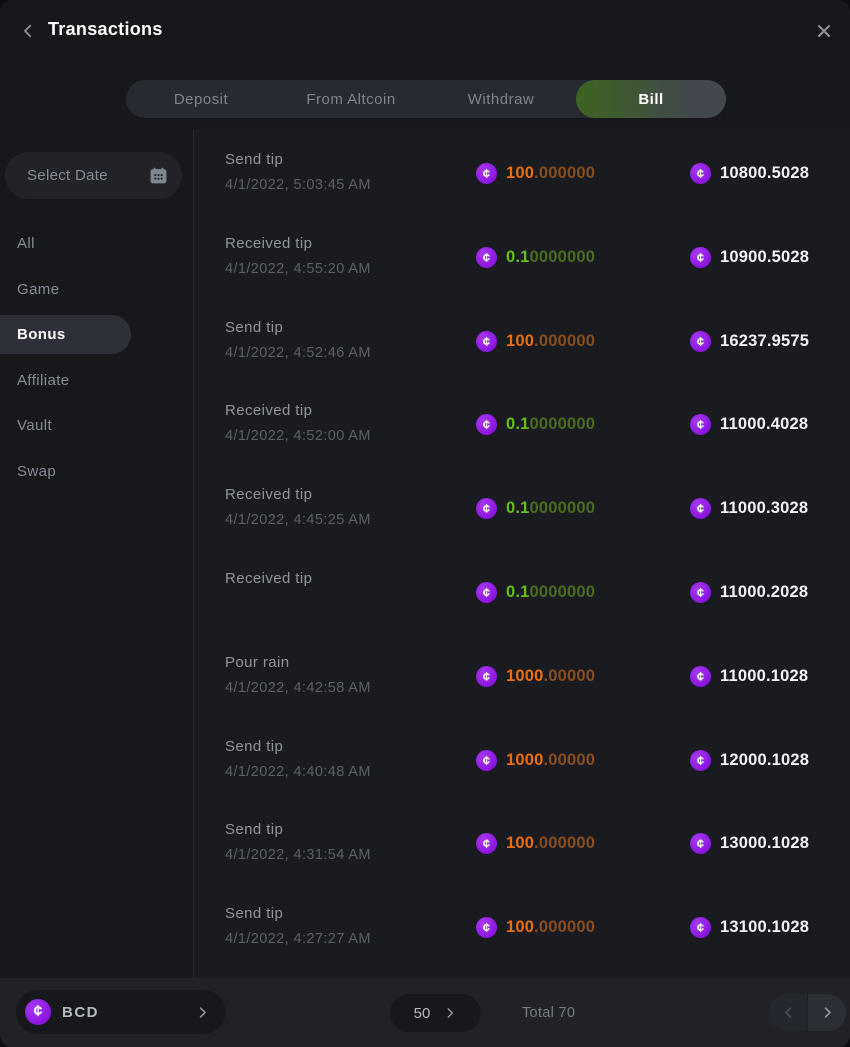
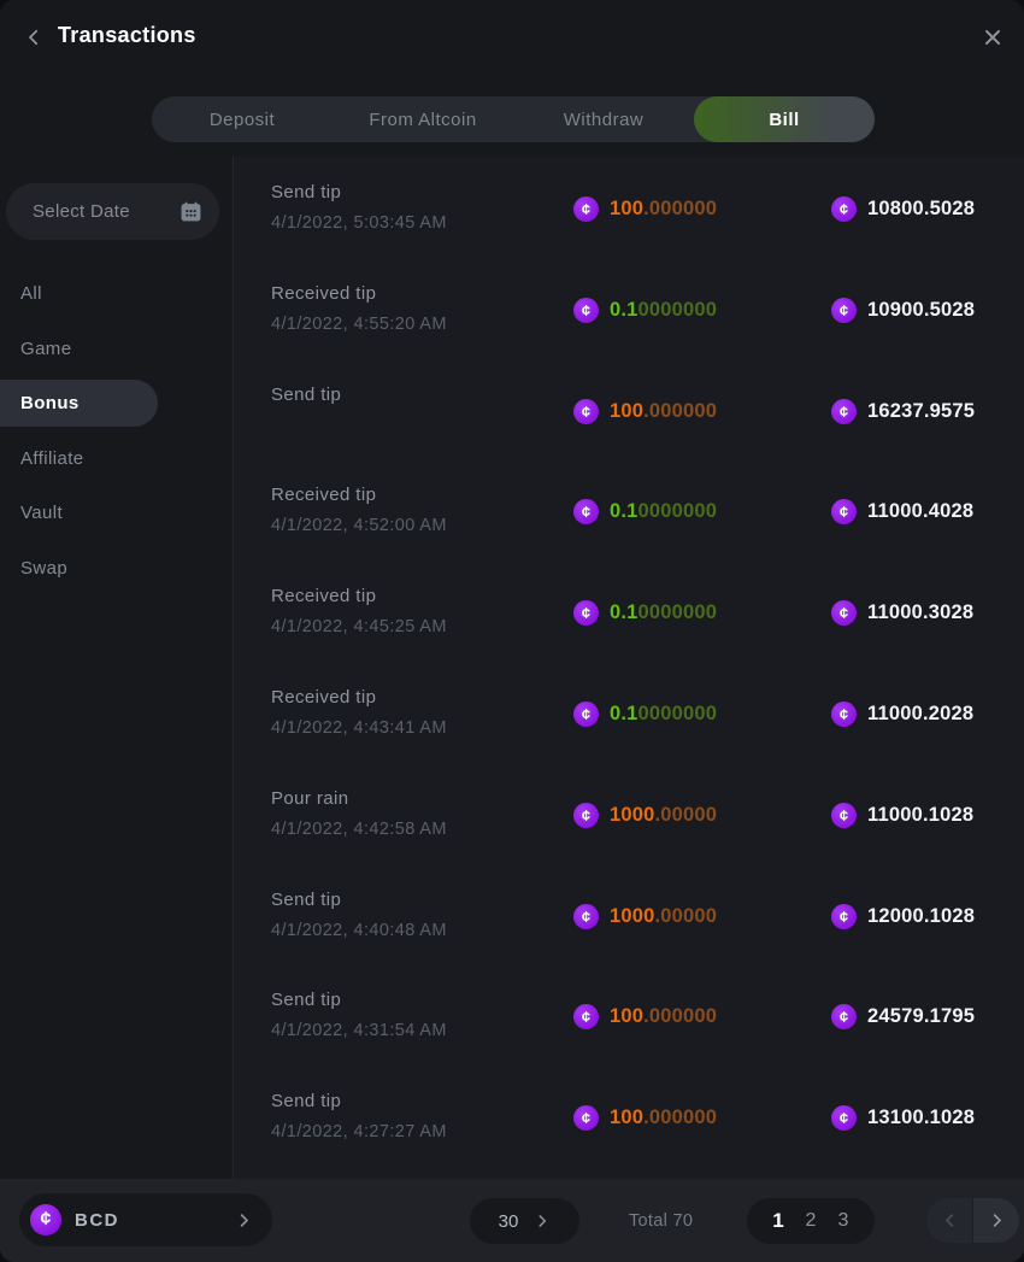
  Transactions
  Deposit
  From Altcoin
  Withdraw
  Bill
  Select Date
  All
  Game
  Bonus
  Affiliate
  Vault
  Swap
  Send tip
  4/1/2022, 5:03:45 AM
  100.000000
  10800.5028
  Received tip
  4/1/2022, 4:55:20 AM
  0.10000000
  10900.5028
  Send tip
- 4/1/2022, 4:52:46 AM
  100.000000
  16237.9575
  Received tip
  4/1/2022, 4:52:00 AM
  0.10000000
  11000.4028
  Received tip
  4/1/2022, 4:45:25 AM
  0.10000000
  11000.3028
  Received tip
+ 4/1/2022, 4:43:41 AM
  0.10000000
  11000.2028
  Pour rain
  4/1/2022, 4:42:58 AM
  1000.00000
  11000.1028
  Send tip
  4/1/2022, 4:40:48 AM
  1000.00000
  12000.1028
  Send tip
  4/1/2022, 4:31:54 AM
  100.000000
- 13000.1028
+ 24579.1795
  Send tip
  4/1/2022, 4:27:27 AM
  100.000000
  13100.1028
  BCD
- 50
+ 30
  Total 70
+ 1
+ 2
+ 3
